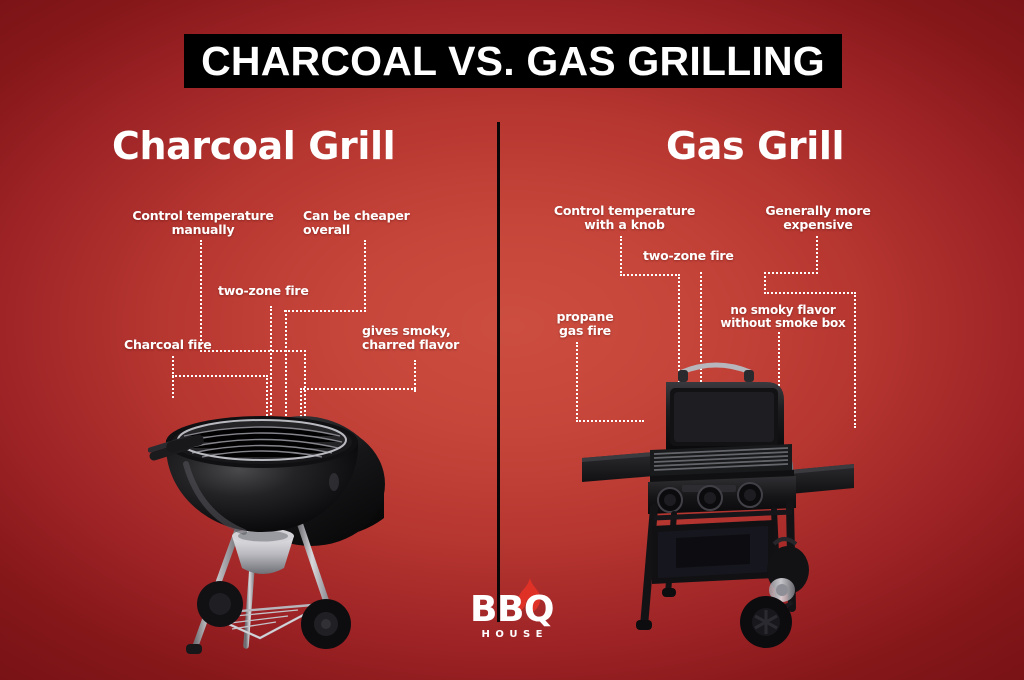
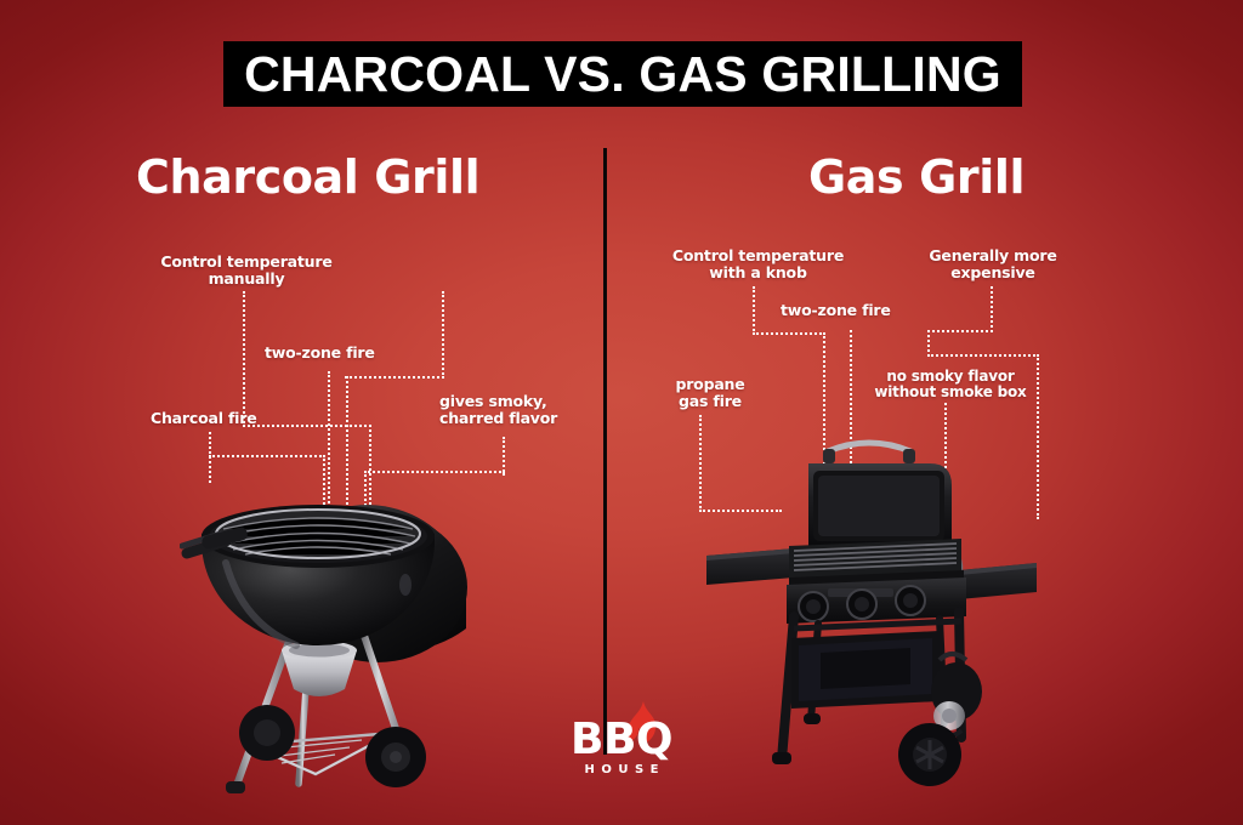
  CHARCOAL VS. GAS GRILLING
  Charcoal Grill
  Gas Grill
  Control temperature
  manually
- Can be cheaper
- overall
  two-zone fire
  Charcoal fire
  gives smoky,
  charred flavor
  Control temperature
  with a knob
  Generally more
  expensive
  two-zone fire
  no smoky flavor
  without smoke box
  propane
  gas fire
  BBQ
  HOUSE
